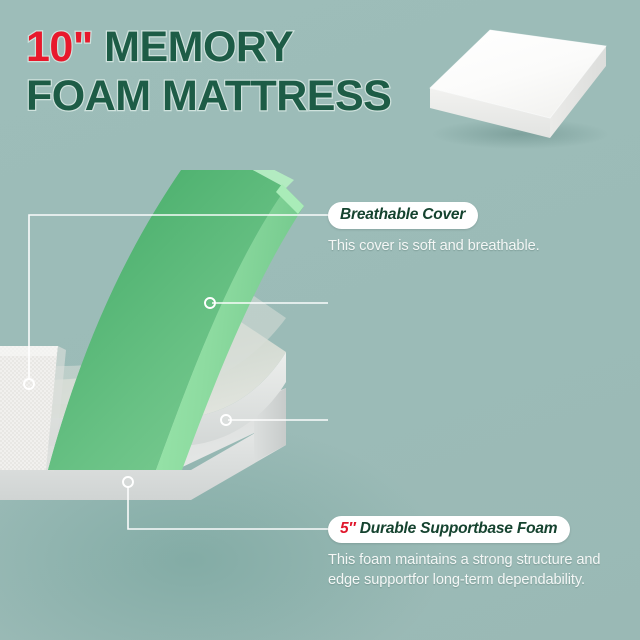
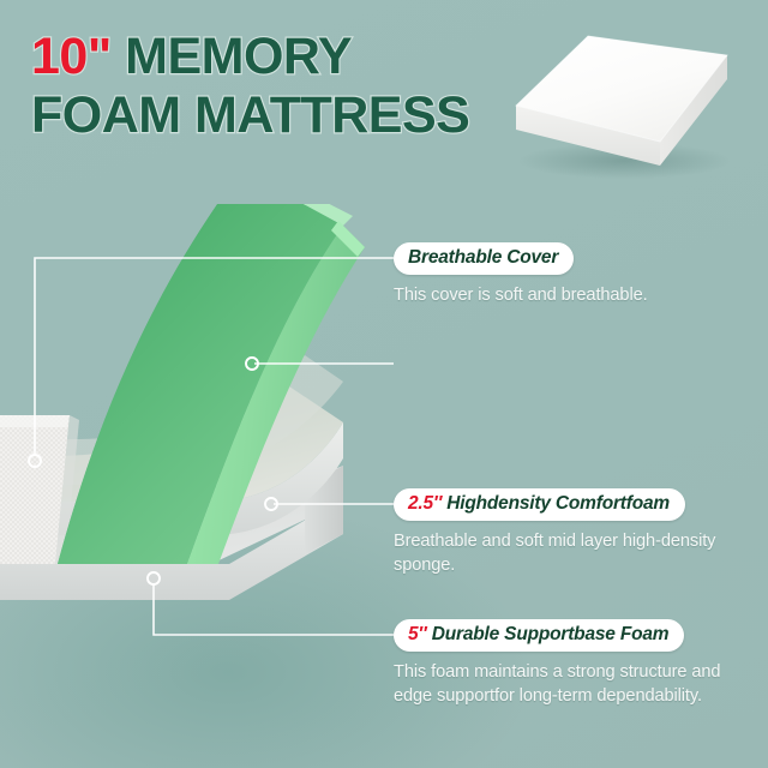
  10" MEMORY
  FOAM MATTRESS
  Breathable Cover
  This cover is soft and breathable.
+ 2.5″ Highdensity Comfortfoam
+ Breathable and soft mid layer high-density sponge.
  5″ Durable Supportbase Foam
  This foam maintains a strong structure and edge supportfor long-term dependability.
